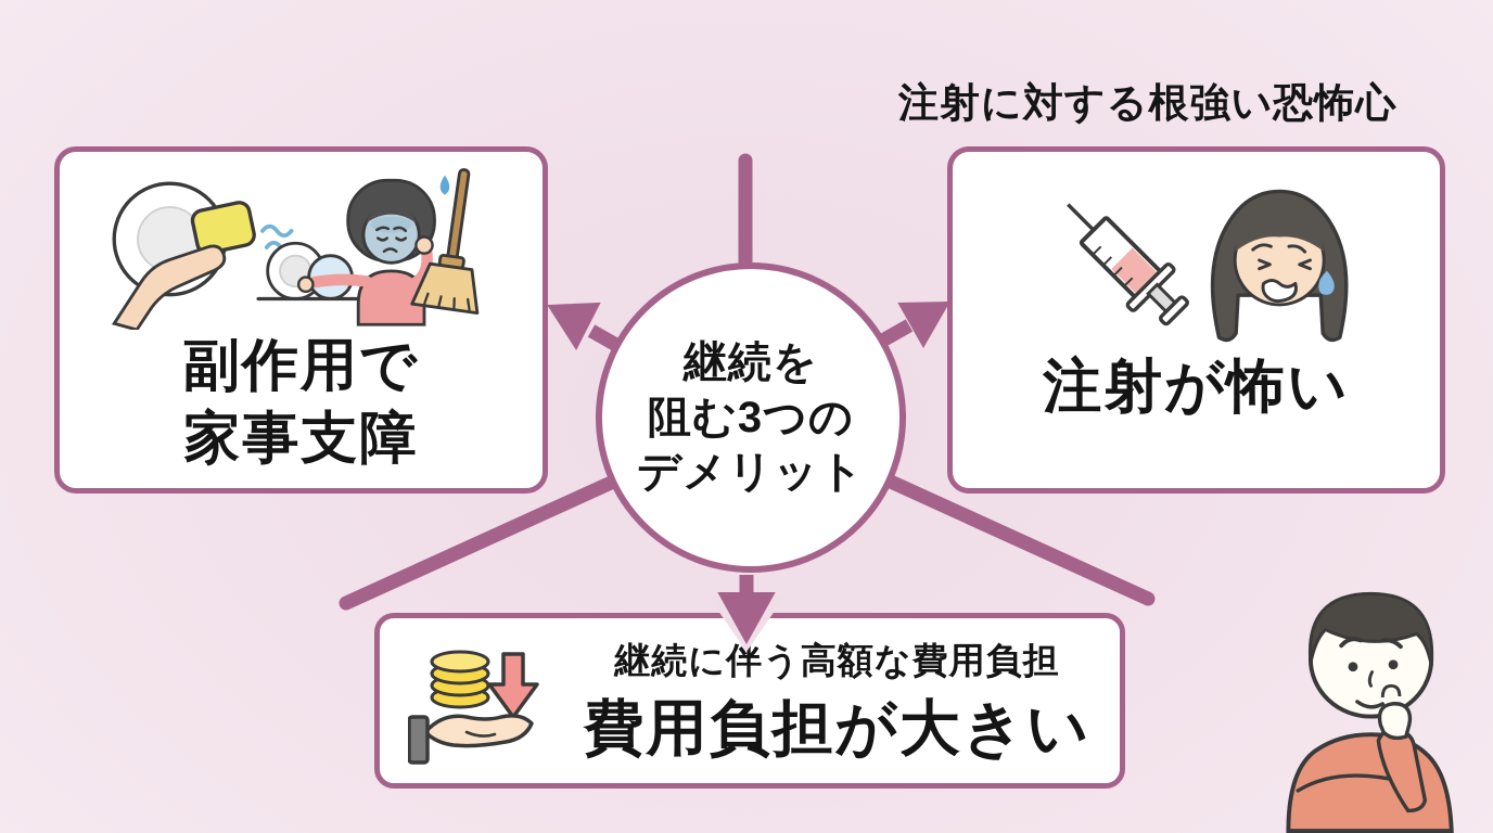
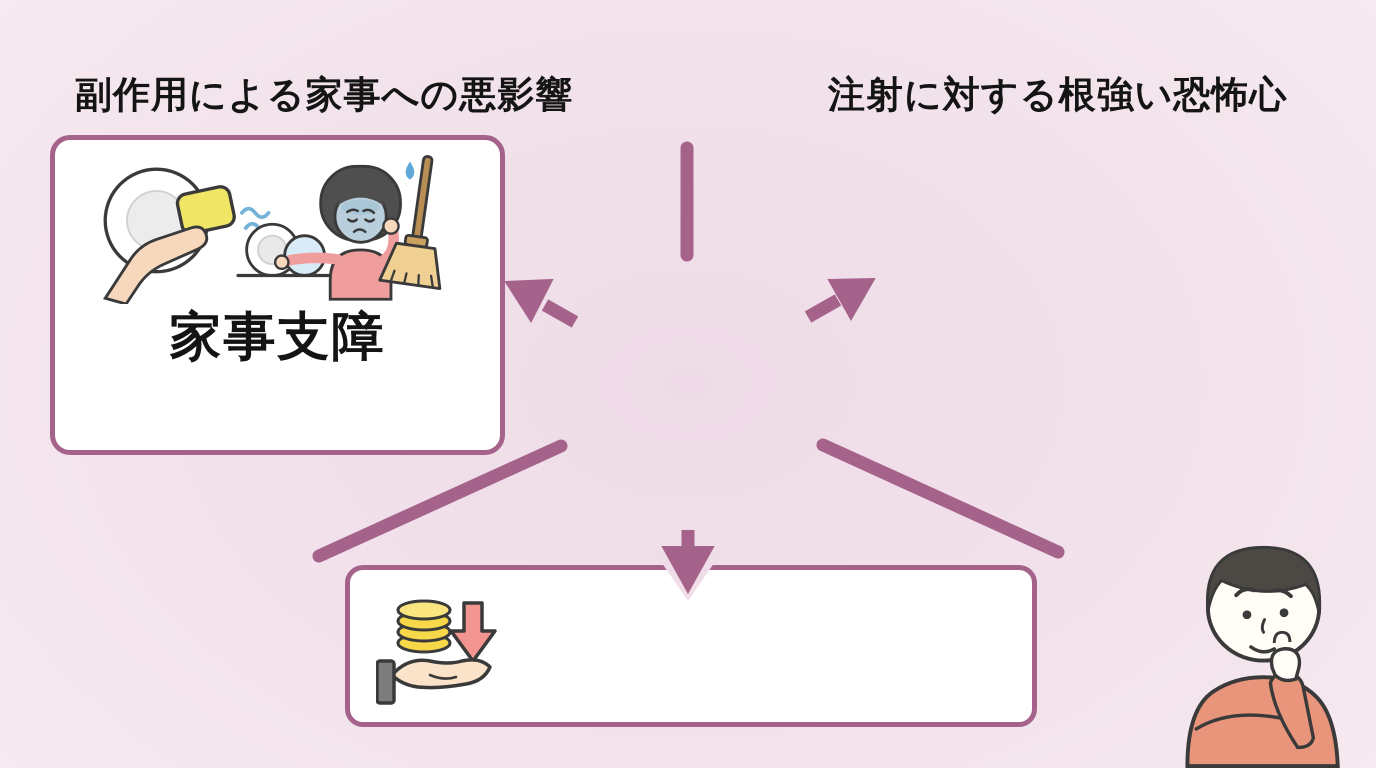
+ 副作用による家事への悪影響
  注射に対する根強い恐怖心
- 副作用で
  家事支障
- 注射が怖い
- 継続に伴う高額な費用負担
- 費用負担が大きい
- 継続を
- 阻む3つの
- デメリット
